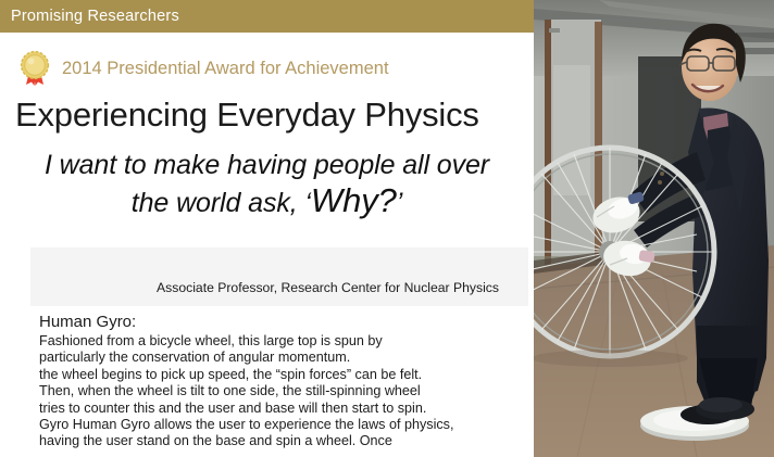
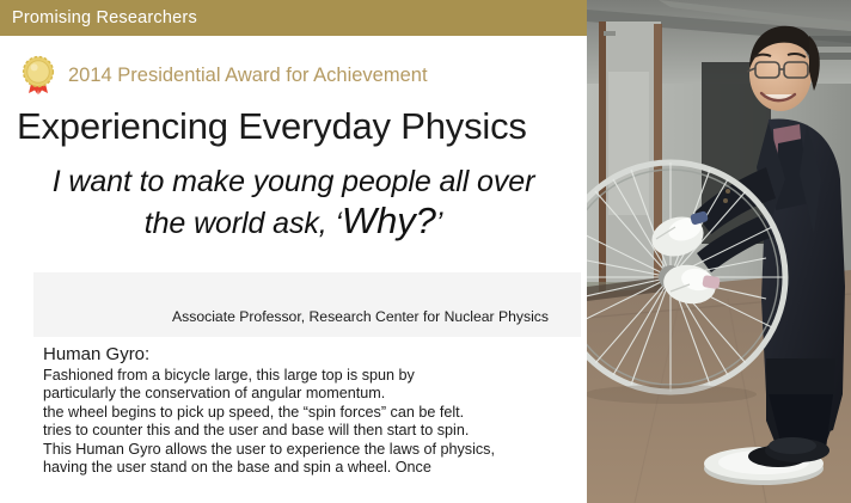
  Promising Researchers
  2014 Presidential Award for Achievement
  Experiencing Everyday Physics
- I want to make having people all over
+ I want to make young people all over
  the world ask, ‘Why?’
  Associate Professor, Research Center for Nuclear Physics
  Human Gyro:
- Fashioned from a bicycle wheel, this large top is spun by
+ Fashioned from a bicycle large, this large top is spun by
  particularly the conservation of angular momentum.
  the wheel begins to pick up speed, the “spin forces” can be felt.
- Then, when the wheel is tilt to one side, the still-spinning wheel
  tries to counter this and the user and base will then start to spin.
- Gyro Human Gyro allows the user to experience the laws of physics,
+ This Human Gyro allows the user to experience the laws of physics,
  having the user stand on the base and spin a wheel. Once
